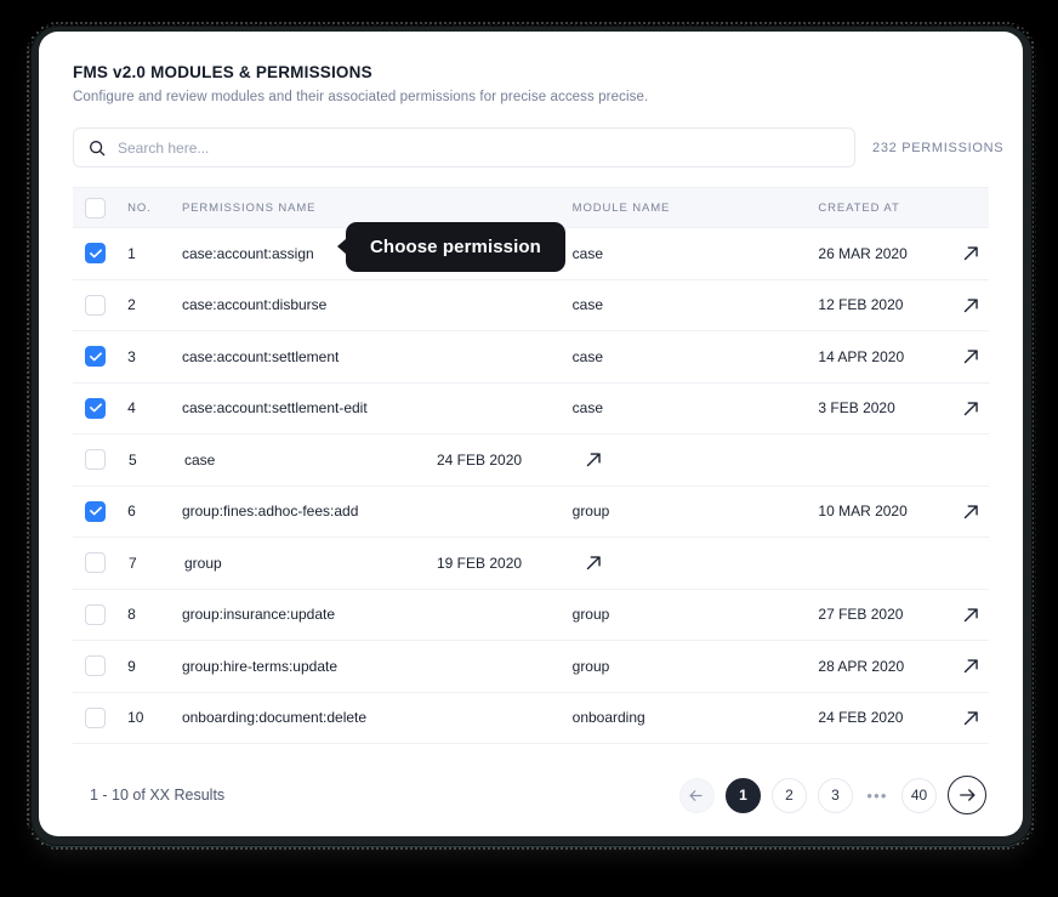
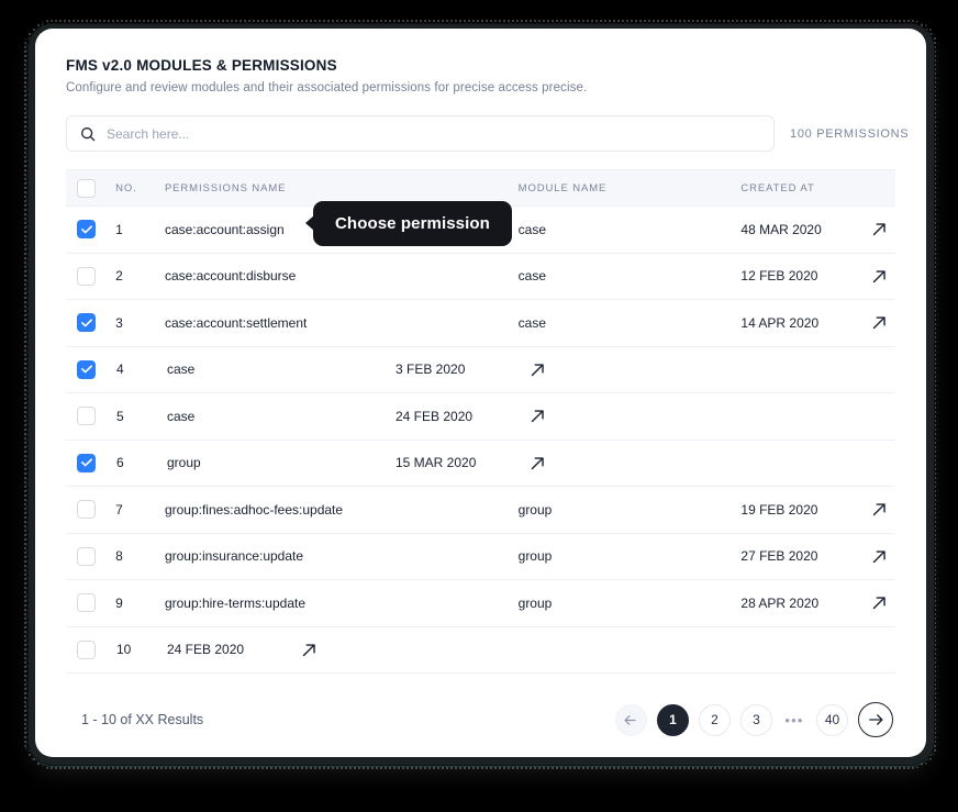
  FMS v2.0 MODULES & PERMISSIONS
  Configure and review modules and their associated permissions for precise access precise.
  Search here...
- 232 PERMISSIONS
+ 100 PERMISSIONS
  NO.
  PERMISSIONS NAME
  MODULE NAME
  CREATED AT
  1
  case:account:assign
  case
- 26 MAR 2020
+ 48 MAR 2020
  2
  case:account:disburse
  case
  12 FEB 2020
  3
  case:account:settlement
  case
  14 APR 2020
  4
- case:account:settlement-edit
  case
  3 FEB 2020
  5
  case
  24 FEB 2020
  6
- group:fines:adhoc-fees:add
  group
- 10 MAR 2020
+ 15 MAR 2020
  7
+ group:fines:adhoc-fees:update
  group
  19 FEB 2020
  8
  group:insurance:update
  group
  27 FEB 2020
  9
  group:hire-terms:update
  group
  28 APR 2020
  10
- onboarding:document:delete
- onboarding
  24 FEB 2020
  1 - 10 of XX Results
  1
  2
  3
  •••
  40
  Choose permission
